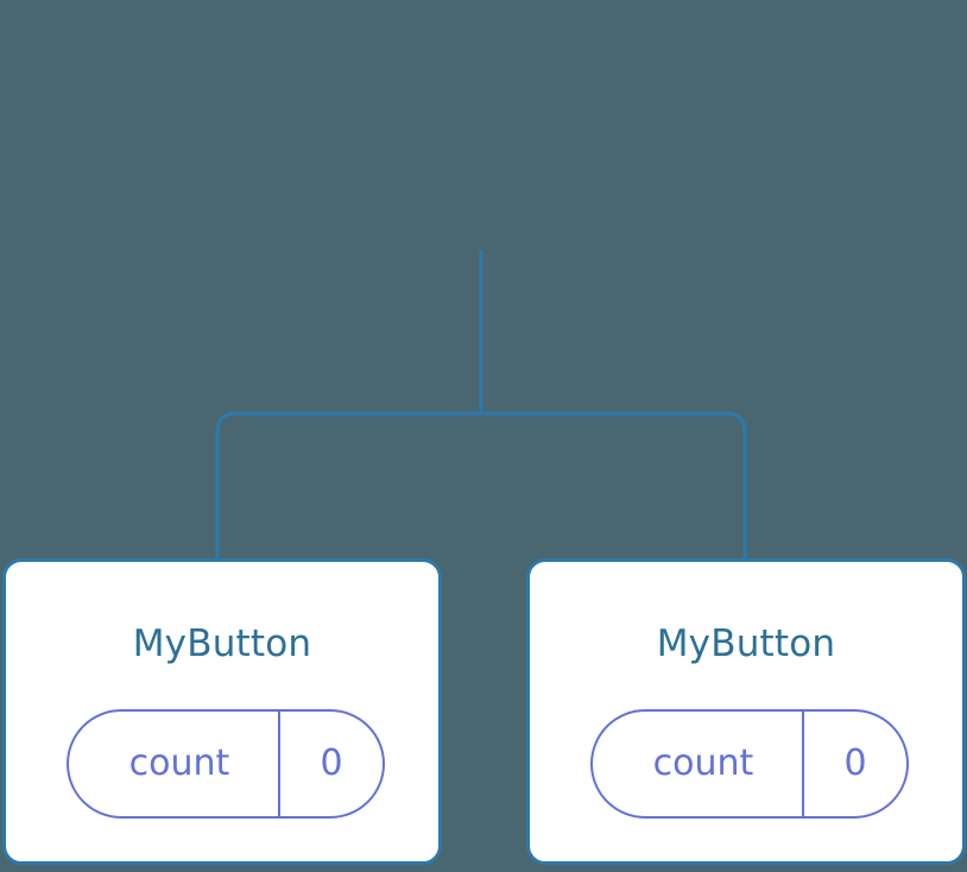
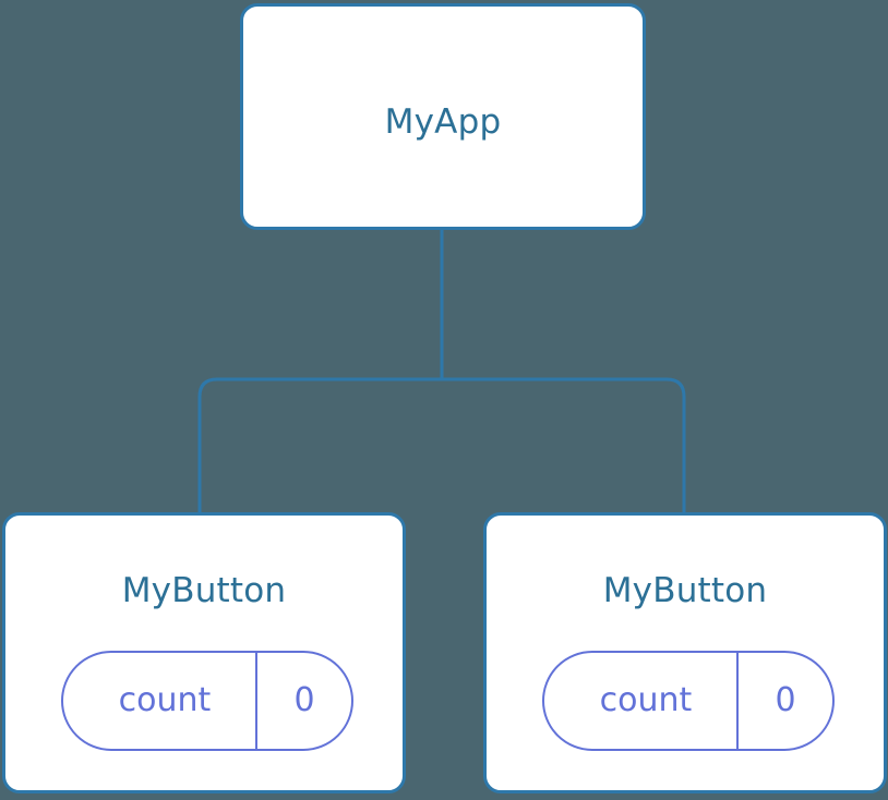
+ MyApp
  MyButton
  count
  0
  MyButton
  count
  0
